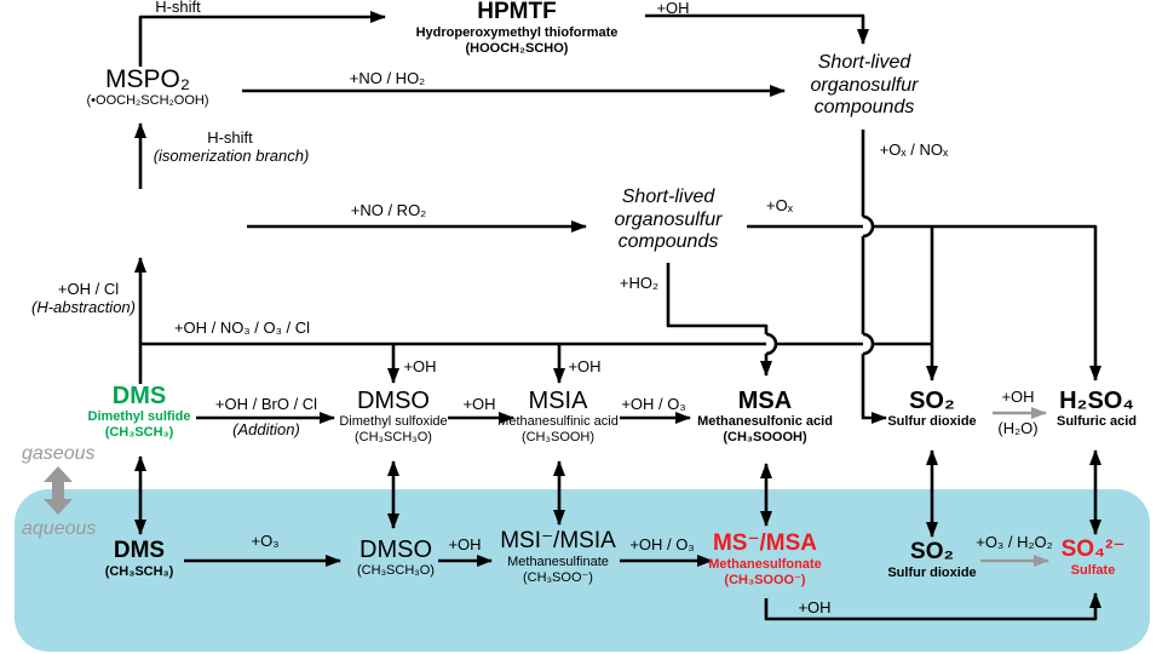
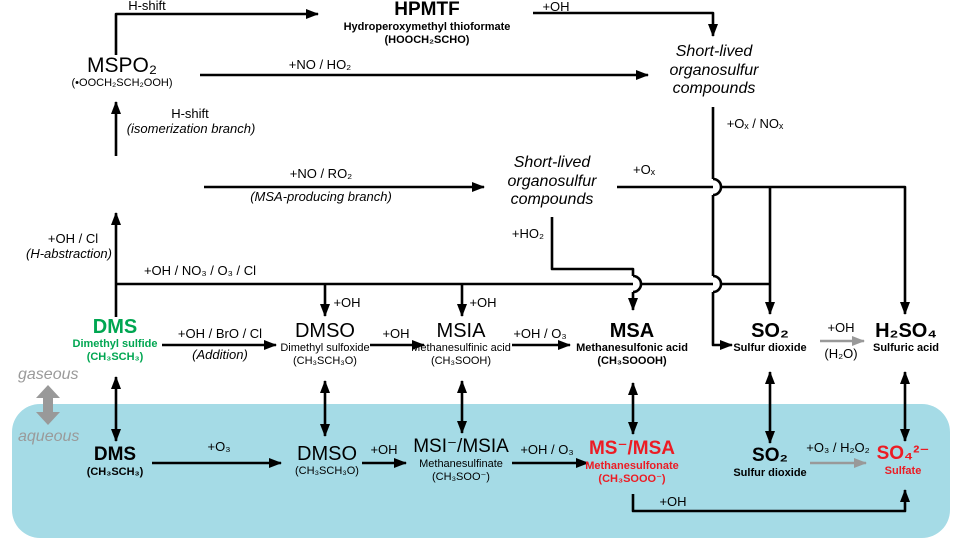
  HPMTF
  Hydroperoxymethyl thioformate
  (HOOCH₂SCHO)
  MSPO₂
  (•OOCH₂SCH₂OOH)
  Short-lived
  organosulfur
  compounds
  Short-lived
  organosulfur
  compounds
  DMS
  Dimethyl sulfide
  (CH₃SCH₃)
  DMSO
  Dimethyl sulfoxide
  (CH₃SCH₃O)
  MSIA
  Methanesulfinic acid
  (CH₃SOOH)
  MSA
  Methanesulfonic acid
  (CH₃SOOOH)
  SO₂
  Sulfur dioxide
  H₂SO₄
  Sulfuric acid
  DMS
  (CH₃SCH₃)
  DMSO
  (CH₃SCH₃O)
  MSI⁻/MSIA
  Methanesulfinate
  (CH₃SOO⁻)
  MS⁻/MSA
  Methanesulfonate
  (CH₃SOOO⁻)
  SO₂
  Sulfur dioxide
  SO₄²⁻
  Sulfate
  H-shift
  +OH
  +NO / HO₂
  H-shift
  (isomerization branch)
  +NO / RO₂
+ (MSA-producing branch)
  +Oₓ / NOₓ
  +OH / Cl
  (H-abstraction)
  +OH / NO₃ / O₃ / Cl
  +Oₓ
  +HO₂
  +OH / BrO / Cl
  (Addition)
  +OH
  +OH
  +OH
  +OH / O₃
  +OH
  (H₂O)
  +O₃
  +OH
  +OH / O₃
  +O₃ / H₂O₂
  +OH
  gaseous
  aqueous
